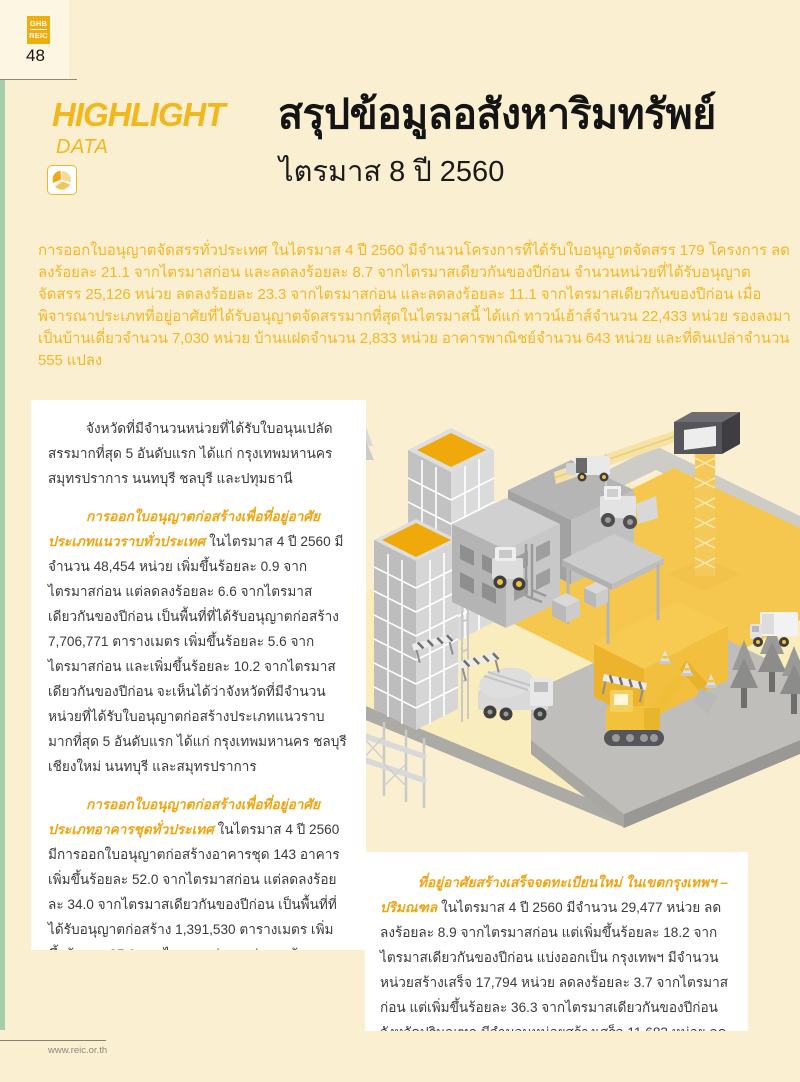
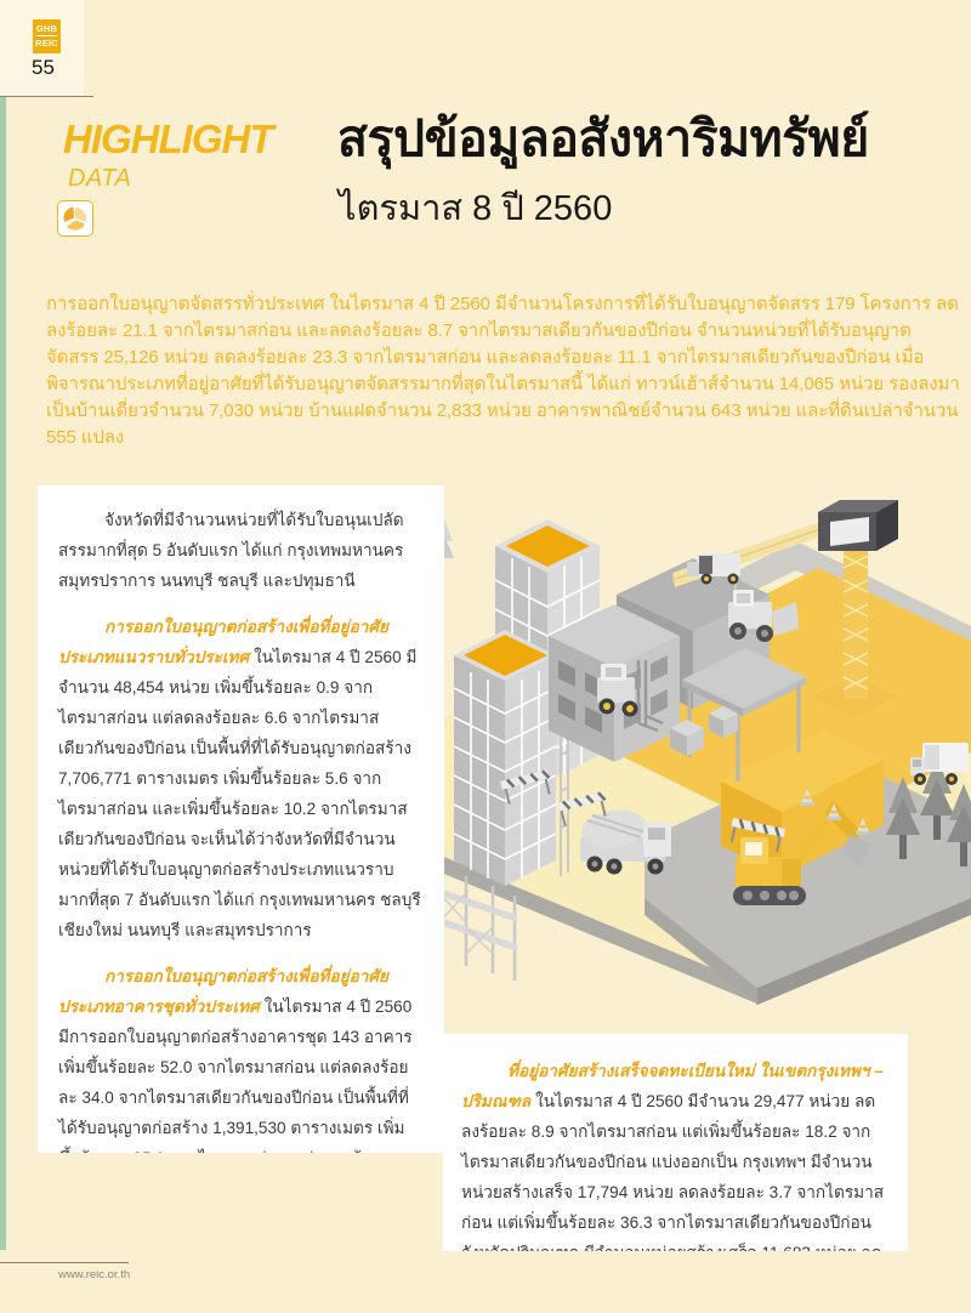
  GHB
  REIC
- 48
+ 55
  HIGHLIGHT
  DATA
  สรุปข้อมูลอสังหาริมทรัพย์
  ไตรมาส 8 ปี 2560
- การออกใบอนุญาตจัดสรรทั่วประเทศ ในไตรมาส 4 ปี 2560 มีจำนวนโครงการที่ได้รับใบอนุญาตจัดสรร 179 โครงการ ลดลงร้อยละ 21.1 จากไตรมาสก่อน และลดลงร้อยละ 8.7 จากไตรมาสเดียวกันของปีก่อน จำนวนหน่วยที่ได้รับอนุญาตจัดสรร 25,126 หน่วย ลดลงร้อยละ 23.3 จากไตรมาสก่อน และลดลงร้อยละ 11.1 จากไตรมาสเดียวกันของปีก่อน เมื่อพิจารณาประเภทที่อยู่อาศัยที่ได้รับอนุญาตจัดสรรมากที่สุดในไตรมาสนี้ ได้แก่ ทาวน์เฮ้าส์จำนวน 22,433 หน่วย รองลงมาเป็นบ้านเดี่ยวจำนวน 7,030 หน่วย บ้านแฝดจำนวน 2,833 หน่วย อาคารพาณิชย์จำนวน 643 หน่วย และที่ดินเปล่าจำนวน 555 แปลง
+ การออกใบอนุญาตจัดสรรทั่วประเทศ ในไตรมาส 4 ปี 2560 มีจำนวนโครงการที่ได้รับใบอนุญาตจัดสรร 179 โครงการ ลดลงร้อยละ 21.1 จากไตรมาสก่อน และลดลงร้อยละ 8.7 จากไตรมาสเดียวกันของปีก่อน จำนวนหน่วยที่ได้รับอนุญาตจัดสรร 25,126 หน่วย ลดลงร้อยละ 23.3 จากไตรมาสก่อน และลดลงร้อยละ 11.1 จากไตรมาสเดียวกันของปีก่อน เมื่อพิจารณาประเภทที่อยู่อาศัยที่ได้รับอนุญาตจัดสรรมากที่สุดในไตรมาสนี้ ได้แก่ ทาวน์เฮ้าส์จำนวน 14,065 หน่วย รองลงมาเป็นบ้านเดี่ยวจำนวน 7,030 หน่วย บ้านแฝดจำนวน 2,833 หน่วย อาคารพาณิชย์จำนวน 643 หน่วย และที่ดินเปล่าจำนวน 555 แปลง
  จังหวัดที่มีจำนวนหน่วยที่ได้รับใบอนุนเปลัดสรรมากที่สุด 5 อันดับแรก ได้แก่ กรุงเทพมหานคร สมุทรปราการ นนทบุรี ชลบุรี และปทุมธานี
- การออกใบอนุญาตก่อสร้างเพื่อที่อยู่อาศัยประเภทแนวราบทั่วประเทศ ในไตรมาส 4 ปี 2560 มีจำนวน 48,454 หน่วย เพิ่มขึ้นร้อยละ 0.9 จากไตรมาสก่อน แต่ลดลงร้อยละ 6.6 จากไตรมาสเดียวกันของปีก่อน เป็นพื้นที่ที่ได้รับอนุญาตก่อสร้าง 7,706,771 ตารางเมตร เพิ่มขึ้นร้อยละ 5.6 จากไตรมาสก่อน และเพิ่มขึ้นร้อยละ 10.2 จากไตรมาสเดียวกันของปีก่อน จะเห็นได้ว่าจังหวัดที่มีจำนวนหน่วยที่ได้รับใบอนุญาตก่อสร้างประเภทแนวราบมากที่สุด 5 อันดับแรก ได้แก่ กรุงเทพมหานคร ชลบุรี เชียงใหม่ นนทบุรี และสมุทรปราการ
+ การออกใบอนุญาตก่อสร้างเพื่อที่อยู่อาศัยประเภทแนวราบทั่วประเทศ ในไตรมาส 4 ปี 2560 มีจำนวน 48,454 หน่วย เพิ่มขึ้นร้อยละ 0.9 จากไตรมาสก่อน แต่ลดลงร้อยละ 6.6 จากไตรมาสเดียวกันของปีก่อน เป็นพื้นที่ที่ได้รับอนุญาตก่อสร้าง 7,706,771 ตารางเมตร เพิ่มขึ้นร้อยละ 5.6 จากไตรมาสก่อน และเพิ่มขึ้นร้อยละ 10.2 จากไตรมาสเดียวกันของปีก่อน จะเห็นได้ว่าจังหวัดที่มีจำนวนหน่วยที่ได้รับใบอนุญาตก่อสร้างประเภทแนวราบมากที่สุด 7 อันดับแรก ได้แก่ กรุงเทพมหานคร ชลบุรี เชียงใหม่ นนทบุรี และสมุทรปราการ
  ที่อยู่อาศัยสร้างเสร็จจดทะเบียนใหม่ ในเขตกรุงเทพฯ – ปริมณฑล ในไตรมาส 4 ปี 2560 มีจำนวน 29,477 หน่วย ลดลงร้อยละ 8.9 จากไตรมาสก่อน แต่เพิ่มขึ้นร้อยละ 18.2 จากไตรมาสเดียวกันของปีก่อน แบ่งออกเป็น กรุงเทพฯ มีจำนวนหน่วยสร้างเสร็จ 17,794 หน่วย ลดลงร้อยละ 3.7 จากไตรมาสก่อน แต่เพิ่มขึ้นร้อยละ 36.3 จากไตรมาสเดียวกันของปีก่อน
  www.reic.or.th
